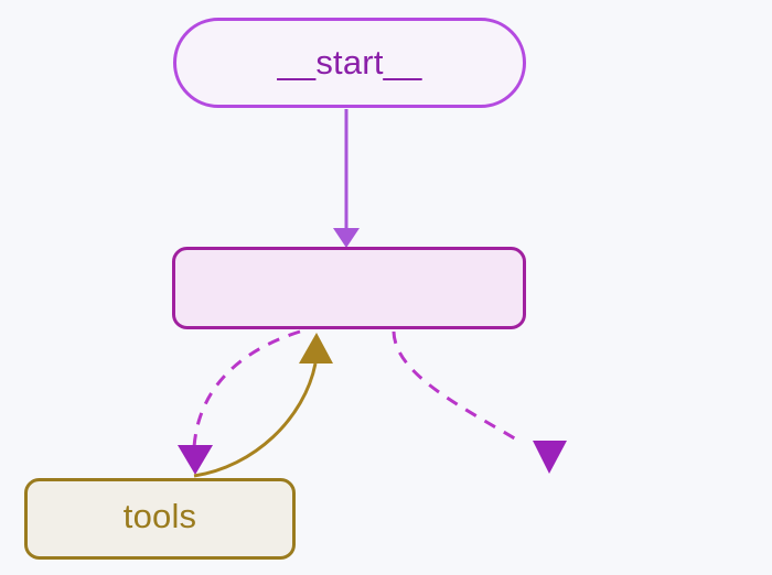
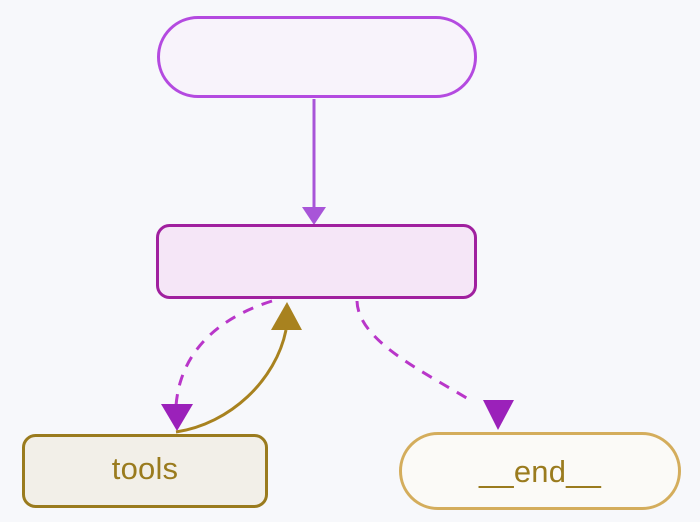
- __start__
  tools
+ __end__
